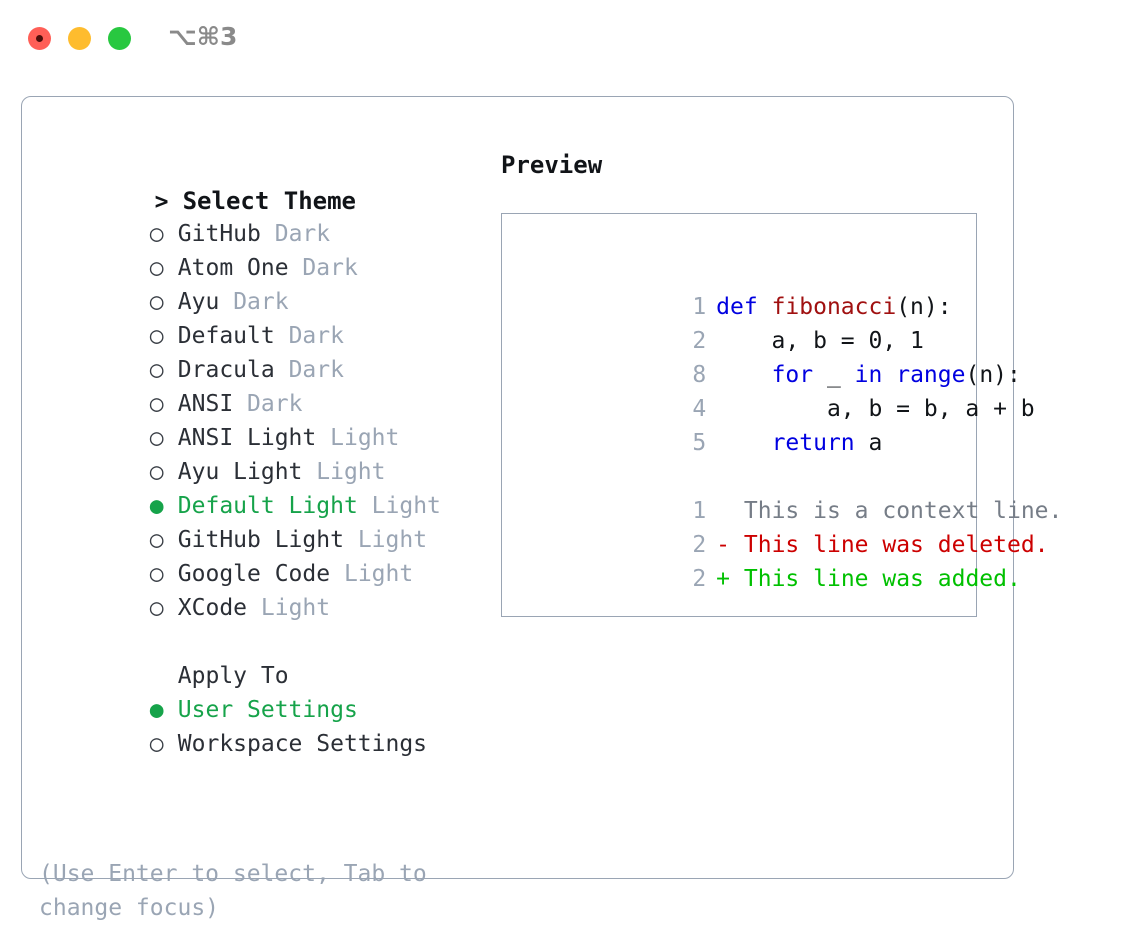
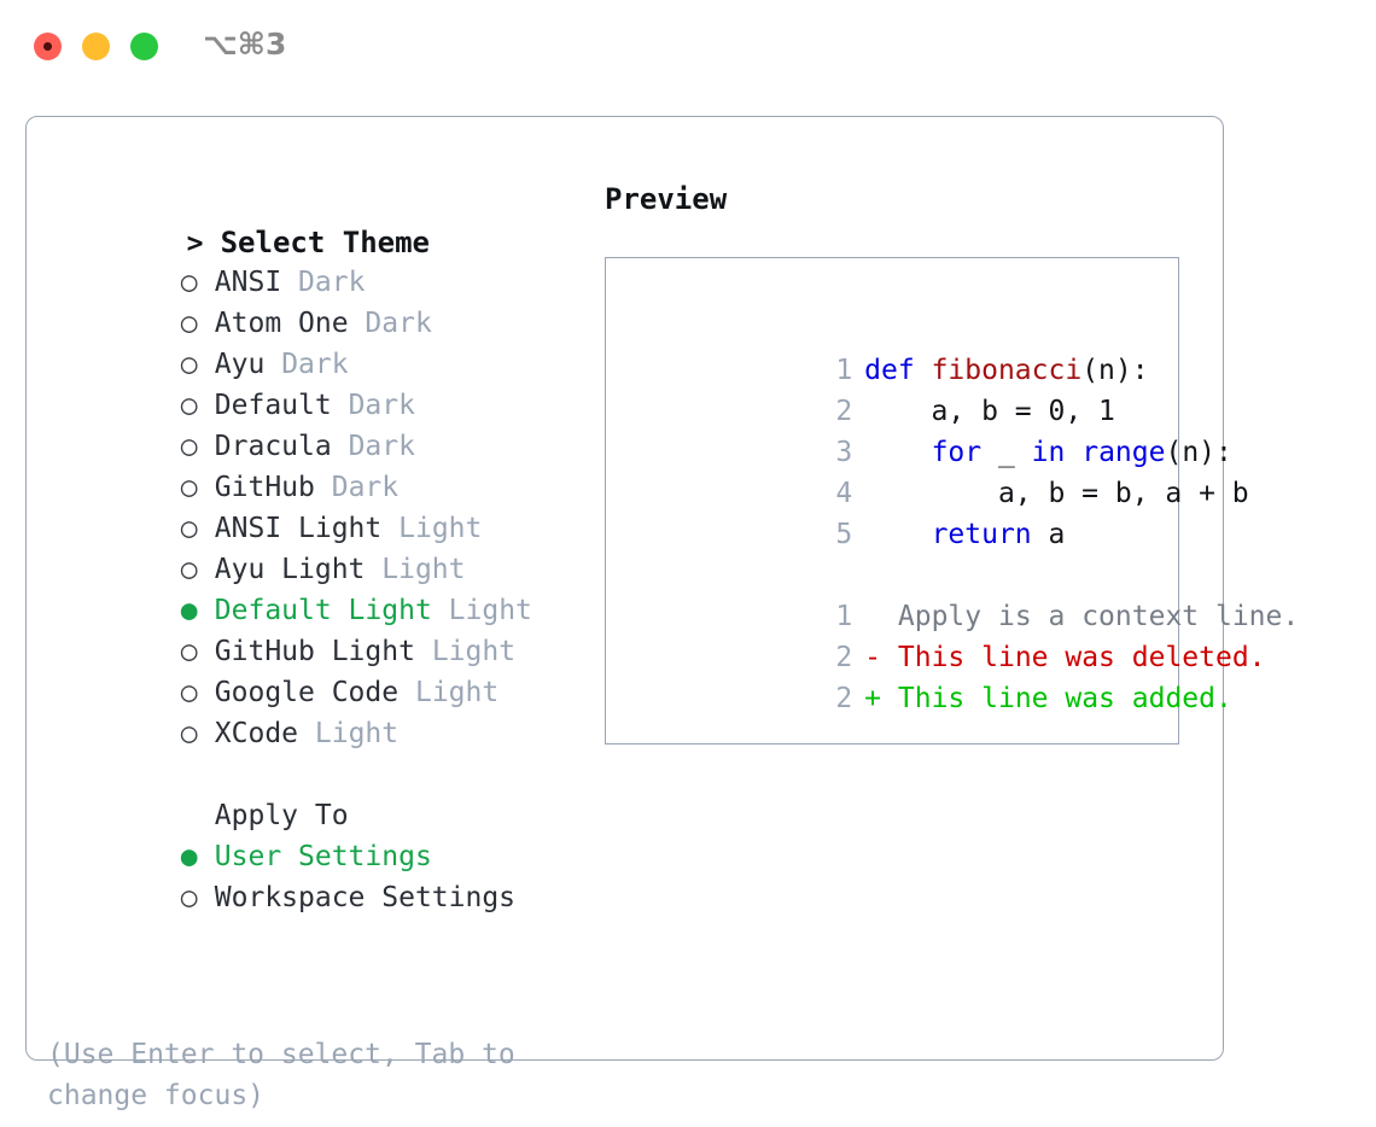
  ⌥⌘3
  > Select Theme
- ○ GitHub Dark
+ ○ ANSI Dark
  ○ Atom One Dark
  ○ Ayu Dark
  ○ Default Dark
  ○ Dracula Dark
- ○ ANSI Dark
+ ○ GitHub Dark
  ○ ANSI Light Light
  ○ Ayu Light Light
  ● Default Light Light
  ○ GitHub Light Light
  ○ Google Code Light
  ○ XCode Light
  Apply To
  ● User Settings
  ○ Workspace Settings
  (Use Enter to select, Tab to change focus)
  Preview
  1 def fibonacci(n):
  2 a, b = 0, 1
- 8 for _ in range(n):
+ 3 for _ in range(n):
  4 a, b = b, a + b
  5 return a
- 1 This is a context line.
+ 1 Apply is a context line.
  2 - This line was deleted.
  2 + This line was added.
